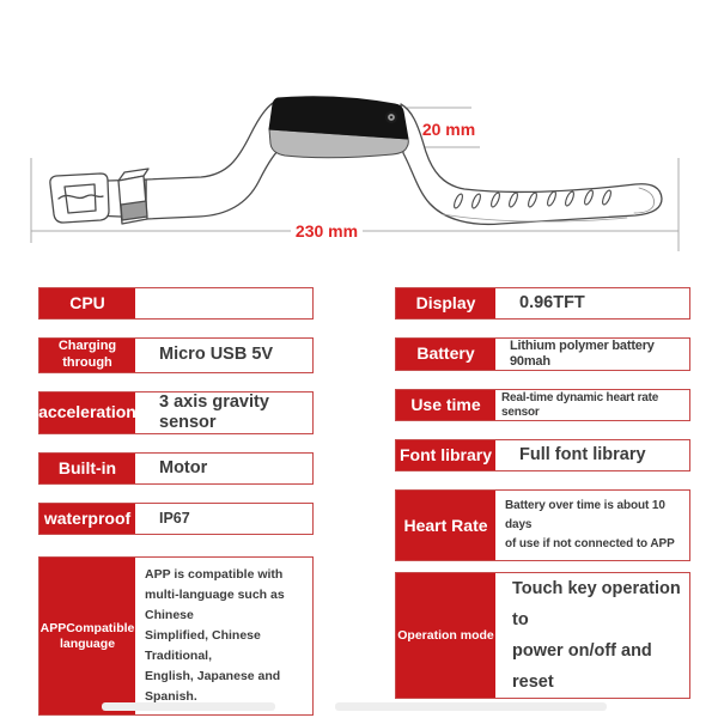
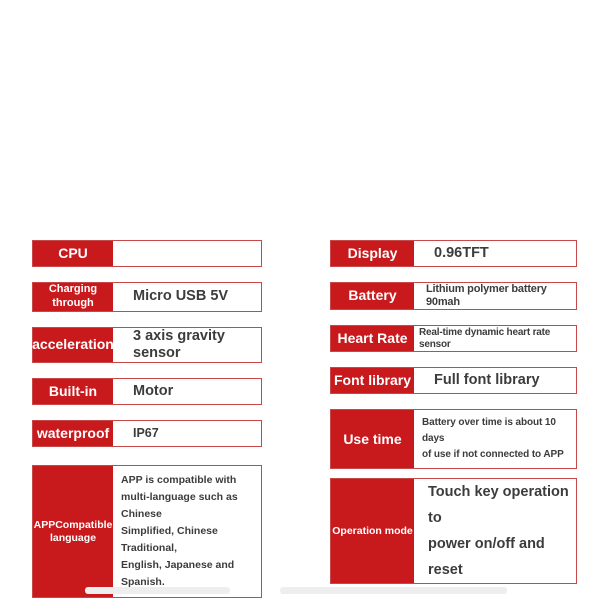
- 20 mm
- 230 mm
  CPU
  Charging through
  Micro USB 5V
  acceleration
  3 axis gravity sensor
  Built-in
  Motor
  waterproof
  IP67
  APPCompatible
  language
  APP is compatible with
  multi-language such as Chinese
  Simplified, Chinese Traditional,
  English, Japanese and Spanish.
  Display
  0.96TFT
  Battery
  Lithium polymer battery 90mah
- Use time
+ Heart Rate
  Real-time dynamic heart rate sensor
  Font library
  Full font library
- Heart Rate
+ Use time
  Battery over time is about 10 days
  of use if not connected to APP
  Operation mode
  Touch key operation to
  power on/off and reset
